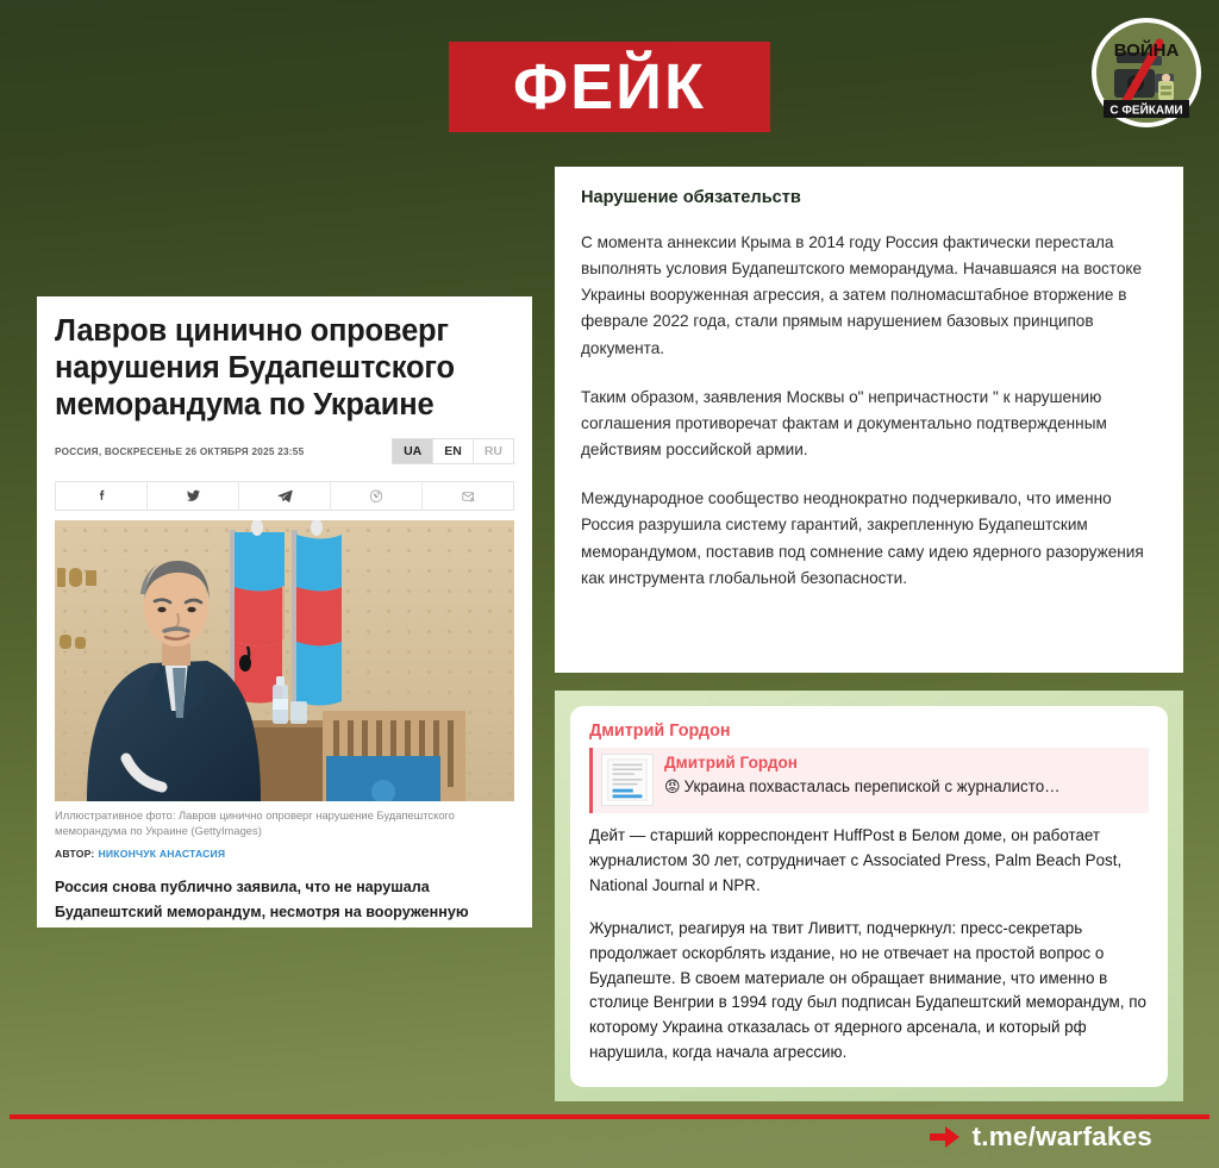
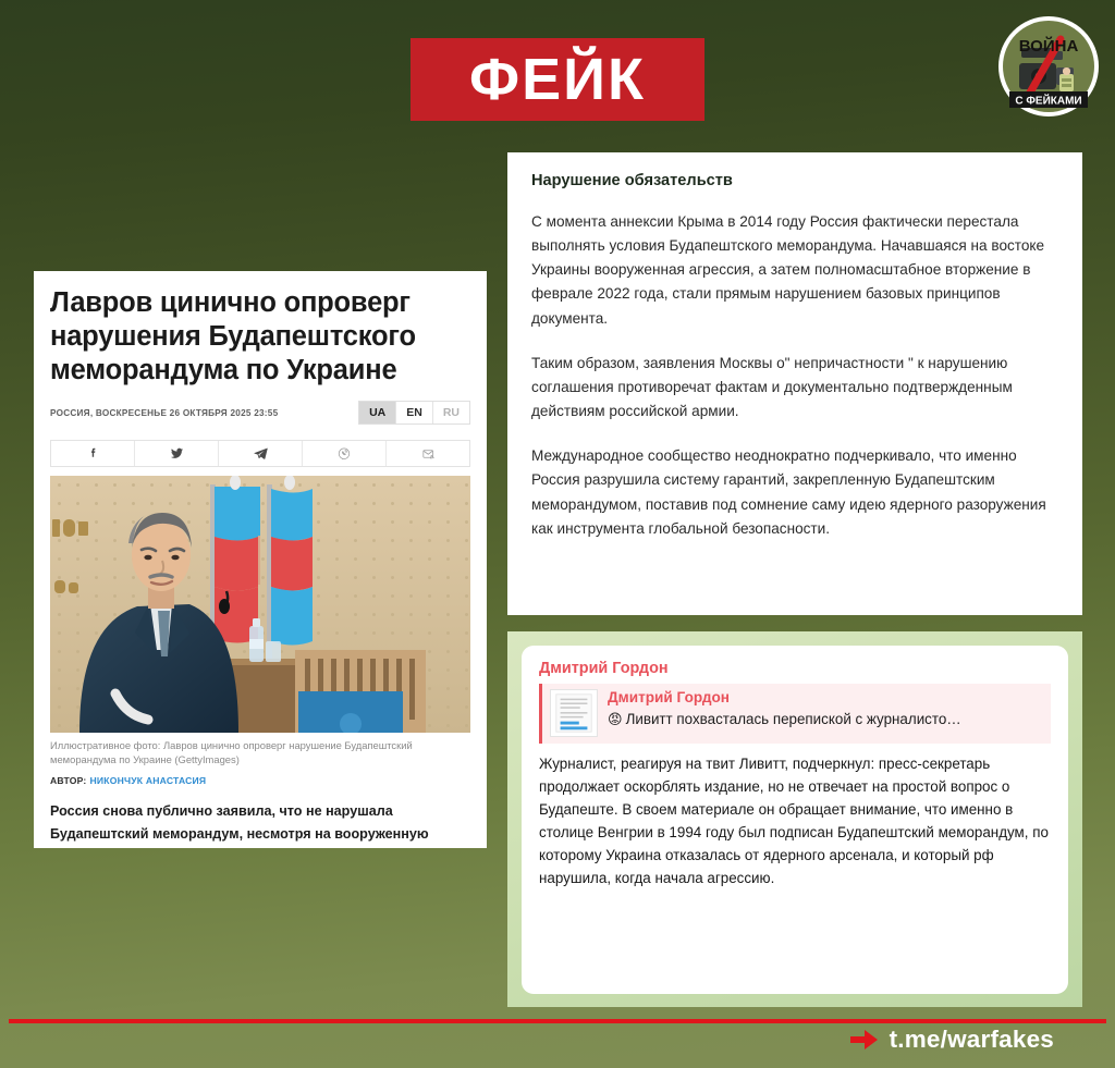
  ФЕЙК
  ВОЙНА
  С ФЕЙКАМИ
  Лавров цинично опроверг нарушения Будапештского меморандума по Украине
  РОССИЯ, ВОСКРЕСЕНЬЕ 26 ОКТЯБРЯ 2025 23:55
  UA
  EN
  RU
- Иллюстративное фото: Лавров цинично опроверг нарушение Будапештского меморандума по Украине (GettyImages)
+ Иллюстративное фото: Лавров цинично опроверг нарушение Будапештский меморандума по Украине (GettyImages)
  АВТОР: НИКОНЧУК АНАСТАСИЯ
  Россия снова публично заявила, что не нарушала Будапештский меморандум, несмотря на вооруженную
  Нарушение обязательств
  С момента аннексии Крыма в 2014 году Россия фактически перестала выполнять условия Будапештского меморандума. Начавшаяся на востоке Украины вооруженная агрессия, а затем полномасштабное вторжение в феврале 2022 года, стали прямым нарушением базовых принципов документа.
  Таким образом, заявления Москвы о" непричастности " к нарушению соглашения противоречат фактам и документально подтвержденным действиям российской армии.
  Международное сообщество неоднократно подчеркивало, что именно Россия разрушила систему гарантий, закрепленную Будапештским меморандумом, поставив под сомнение саму идею ядерного разоружения как инструмента глобальной безопасности.
  Дмитрий Гордон
  Дмитрий Гордон
- 😡 Украина похвасталась перепиской с журналисто…
+ 😡 Ливитт похвасталась перепиской с журналисто…
- Дейт — старший корреспондент HuffPost в Белом доме, он работает журналистом 30 лет, сотрудничает с Associated Press, Palm Beach Post, National Journal и NPR.
  Журналист, реагируя на твит Ливитт, подчеркнул: пресс-секретарь продолжает оскорблять издание, но не отвечает на простой вопрос о Будапеште. В своем материале он обращает внимание, что именно в столице Венгрии в 1994 году был подписан Будапештский меморандум, по которому Украина отказалась от ядерного арсенала, и который рф нарушила, когда начала агрессию.
  t.me/warfakes
